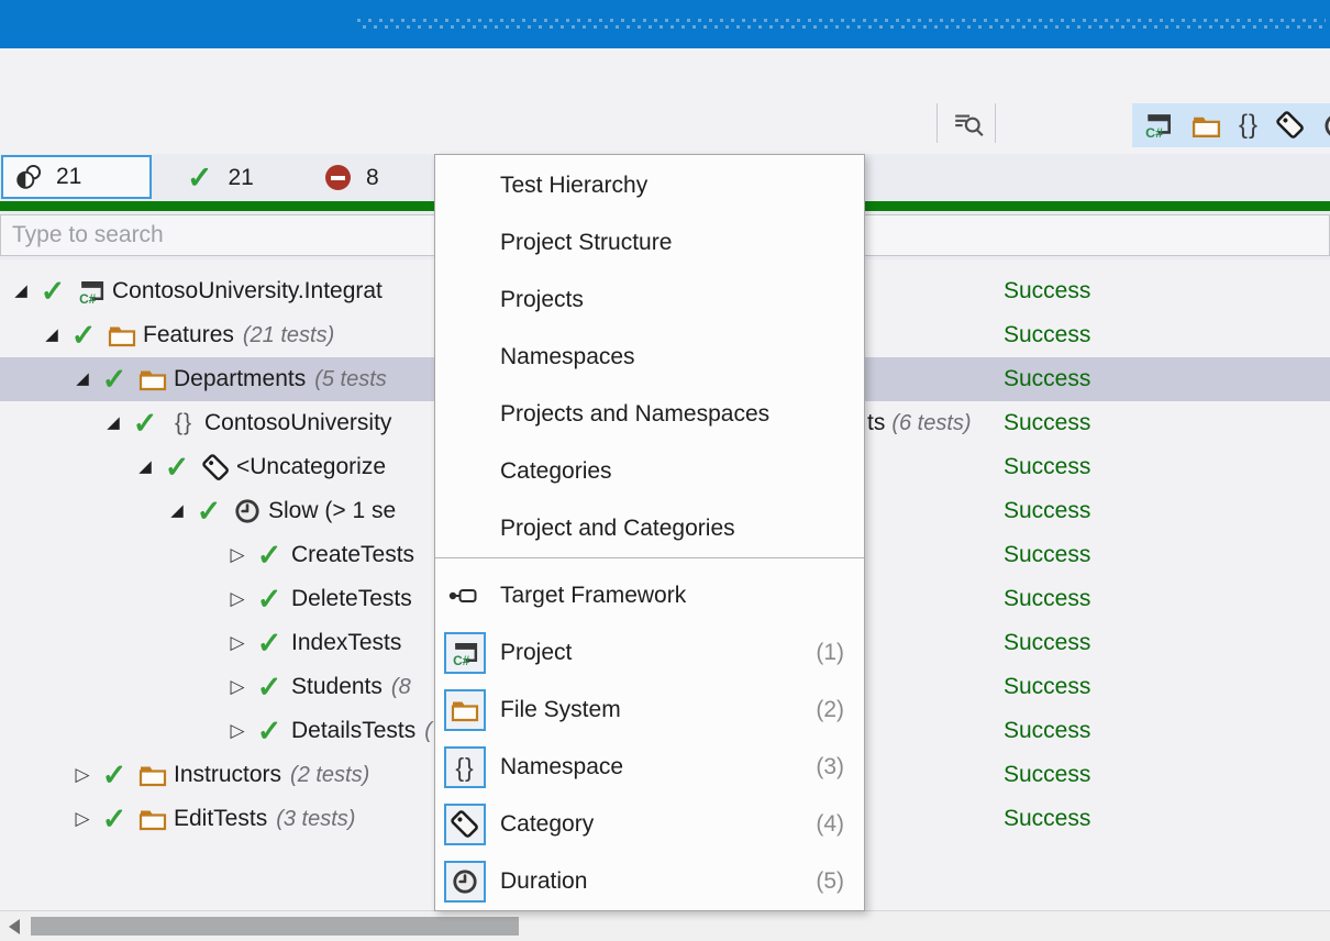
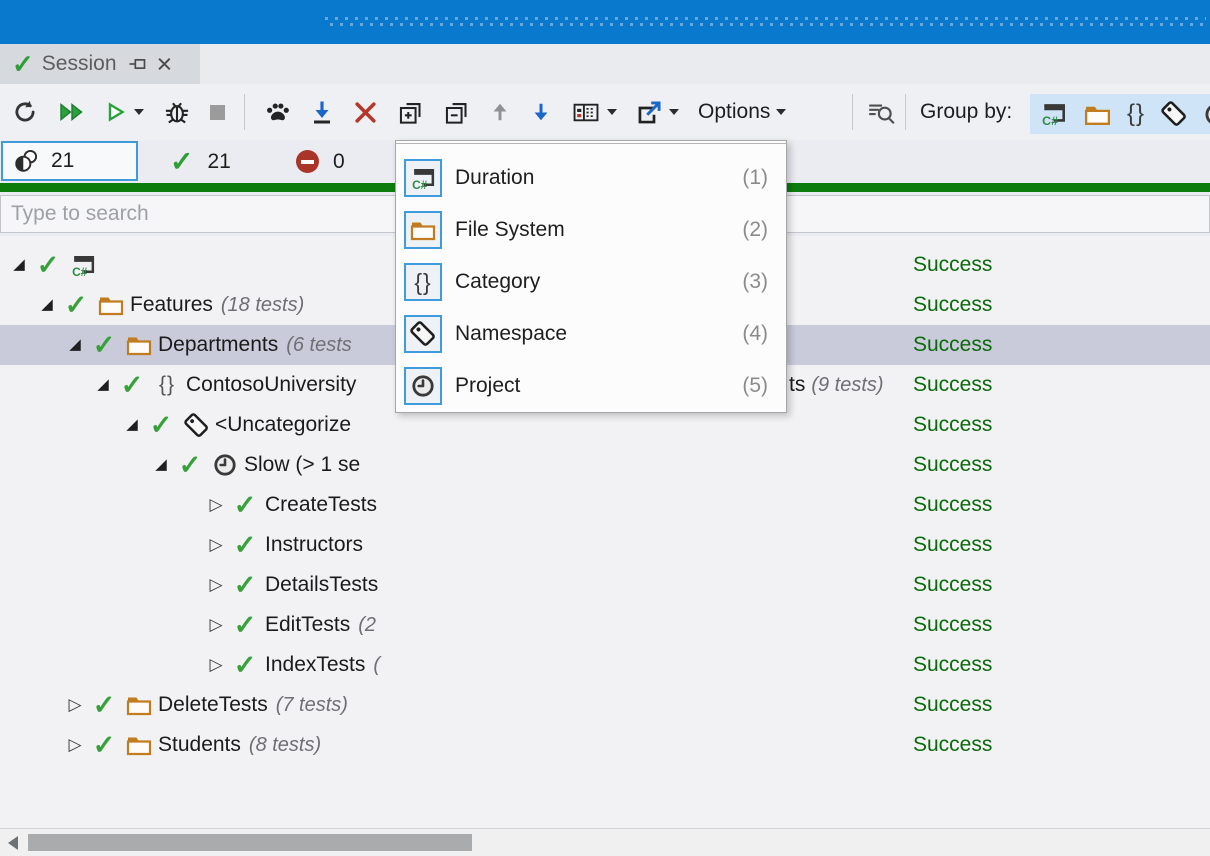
+ Session
+ Options
+ Group by:
  C#
  21
  21
- 8
+ 0
  Type to search
  C#
- ContosoUniversity.Integrat
  Success
  Features
- (21 tests)
+ (18 tests)
  Success
  Departments
- (5 tests
+ (6 tests
  Success
  ContosoUniversity
- ts (6 tests)
+ ts (9 tests)
  Success
  <Uncategorize
  Success
  Slow (> 1 se
  Success
  CreateTests
  Success
- DeleteTests
+ Instructors
  Success
- IndexTests
+ DetailsTests
  Success
- Students
+ EditTests
- (8
+ (2
  Success
- DetailsTests
+ IndexTests
  (
  Success
- Instructors
+ DeleteTests
- (2 tests)
+ (7 tests)
  Success
- EditTests
+ Students
- (3 tests)
+ (8 tests)
  Success
- Test Hierarchy
- Project Structure
- Projects
- Namespaces
- Projects and Namespaces
- Categories
- Project and Categories
- Target Framework
  C#
- Project
+ Duration
  (1)
  File System
  (2)
- Namespace
+ Category
  (3)
- Category
+ Namespace
  (4)
- Duration
+ Project
  (5)
